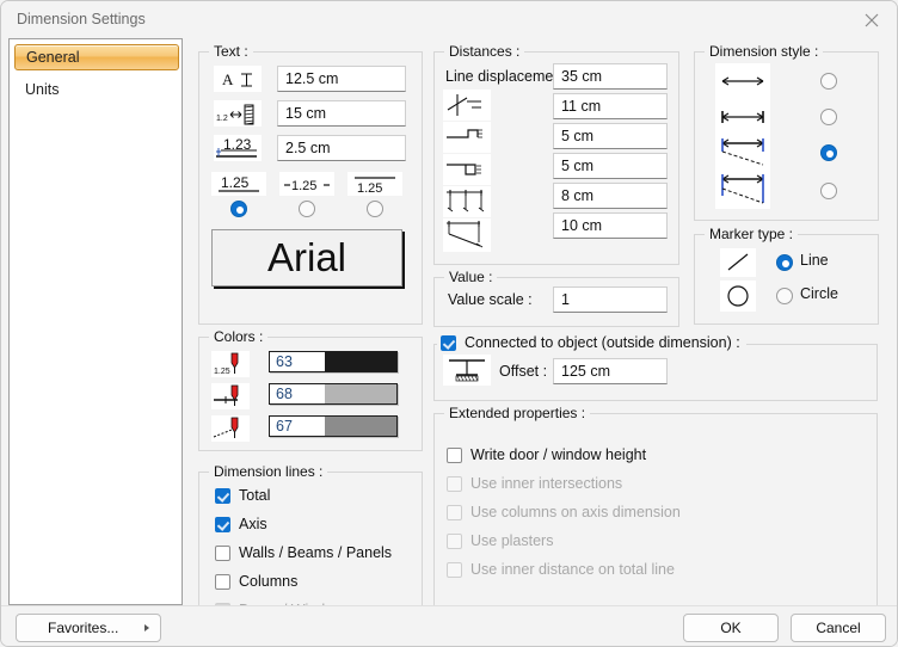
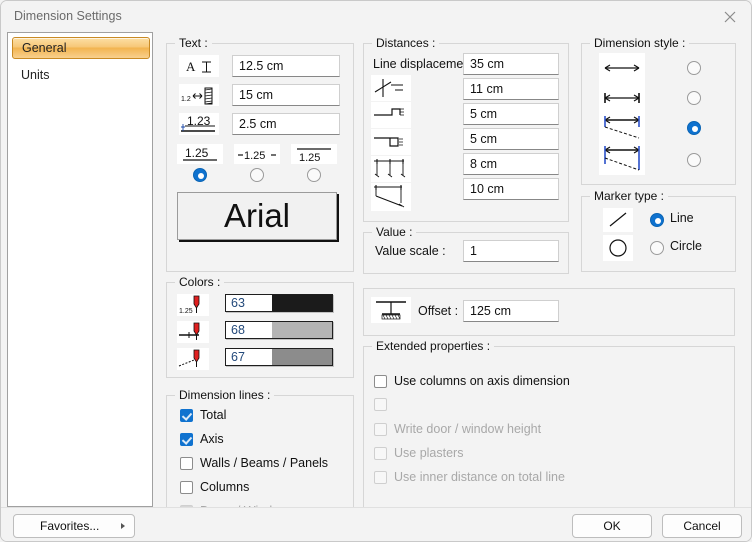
  Dimension Settings
  General
  Units
  Text :
  A
  12.5 cm
  15 cm
  1.23
  2.5 cm
  1.25
  1.25
  1.25
  Arial
  Colors :
  63
  68
  67
  Dimension lines :
  Total
  Axis
  Walls / Beams / Panels
  Columns
  Distances :
  Line displaceme
  35 cm
  11 cm
  5 cm
  5 cm
  8 cm
  10 cm
  Value :
  Value scale :
  1
- Connected to object (outside dimension) :
  Offset :
  125 cm
  Extended properties :
- Write door / window height
+ Use columns on axis dimension
- Use inner intersections
- Use columns on axis dimension
+ Write door / window height
  Use plasters
  Use inner distance on total line
  Dimension style :
  Marker type :
  Line
  Circle
  Favorites...
  OK
  Cancel
